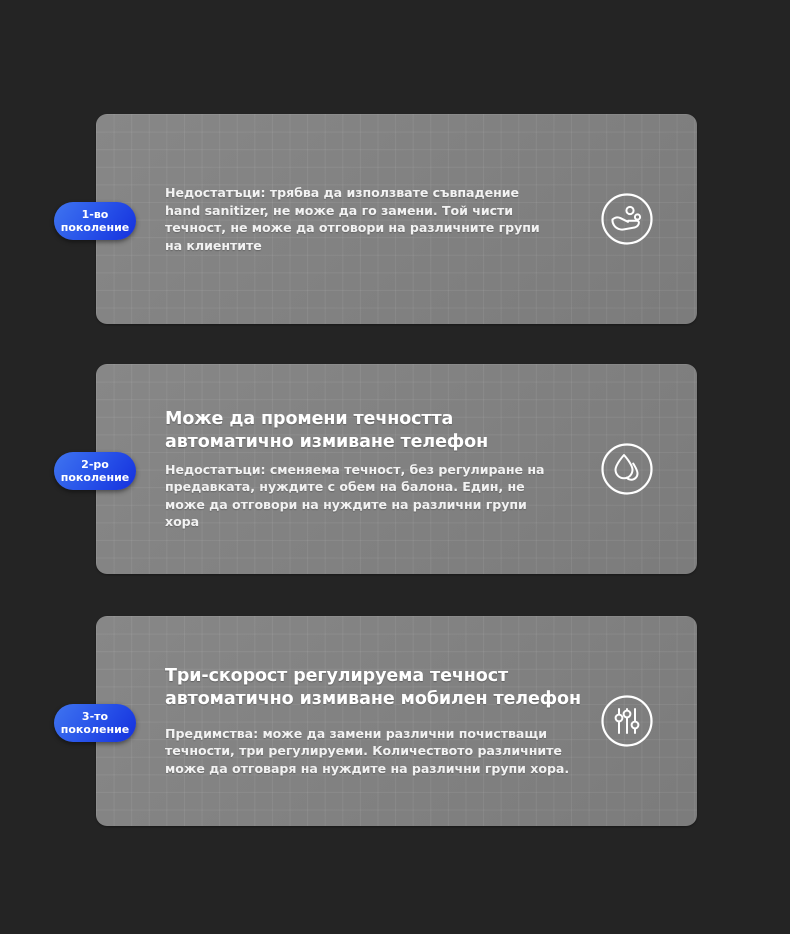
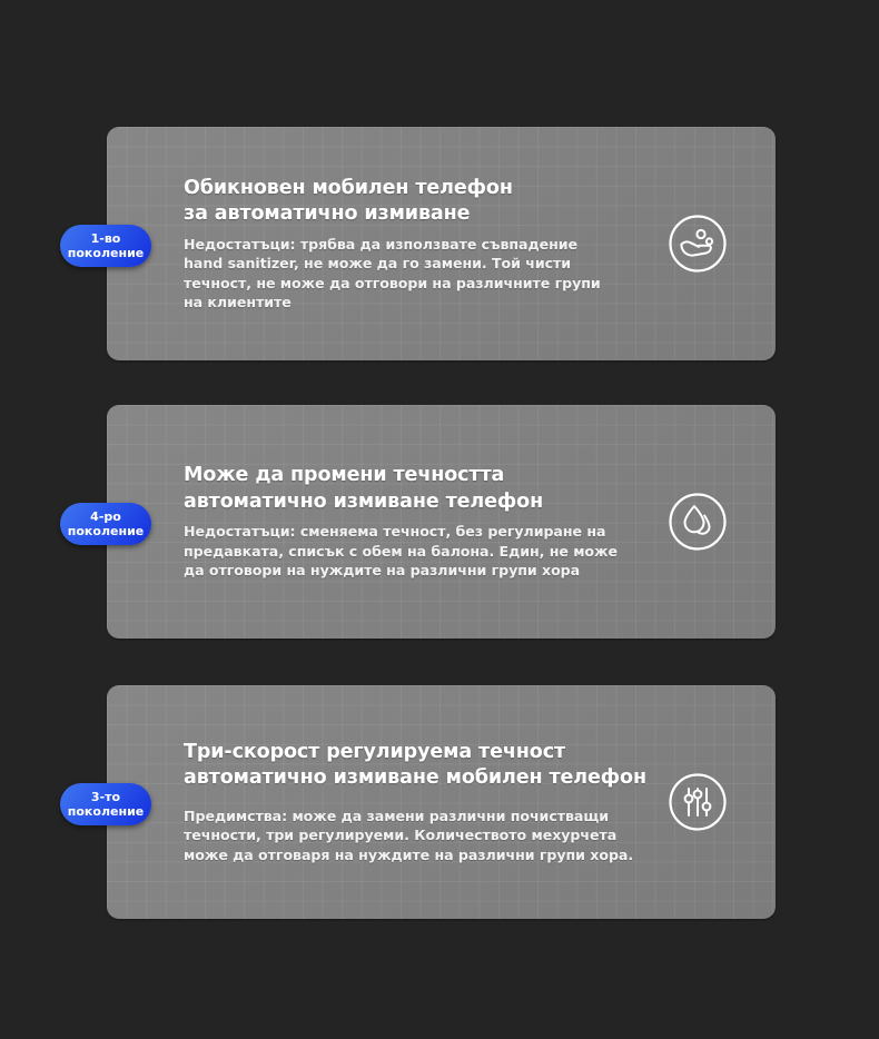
+ Обикновен мобилен телефон
+ за автоматично измиване
  Недостатъци: трябва да използвате съвпадение hand sanitizer, не може да го замени. Той чисти течност, не може да отговори на различните групи на клиентите
  1-во
  поколение
  Може да промени течността
  автоматично измиване телефон
- Недостатъци: сменяема течност, без регулиране на предавката, нуждите с обем на балона. Един, не може да отговори на нуждите на различни групи хора
+ Недостатъци: сменяема течност, без регулиране на предавката, списък с обем на балона. Един, не може да отговори на нуждите на различни групи хора
- 2-ро
+ 4-ро
  поколение
  Три-скорост регулируема течност
  автоматично измиване мобилен телефон
- Предимства: може да замени различни почистващи течности, три регулируеми. Количеството различните може да отговаря на нуждите на различни групи хора.
+ Предимства: може да замени различни почистващи течности, три регулируеми. Количеството мехурчета може да отговаря на нуждите на различни групи хора.
  3-то
  поколение
